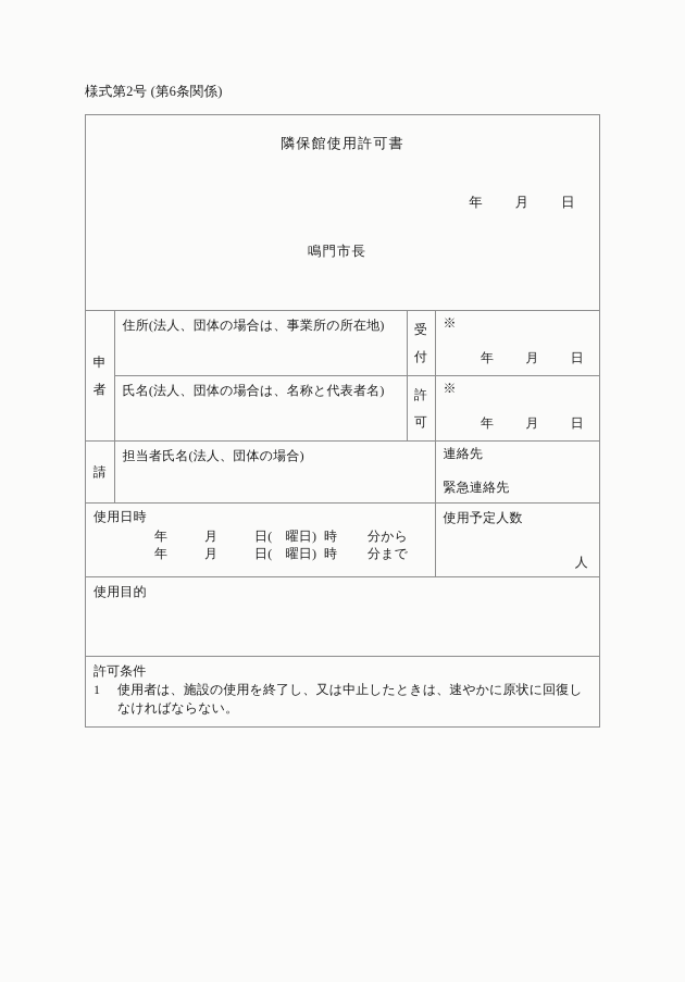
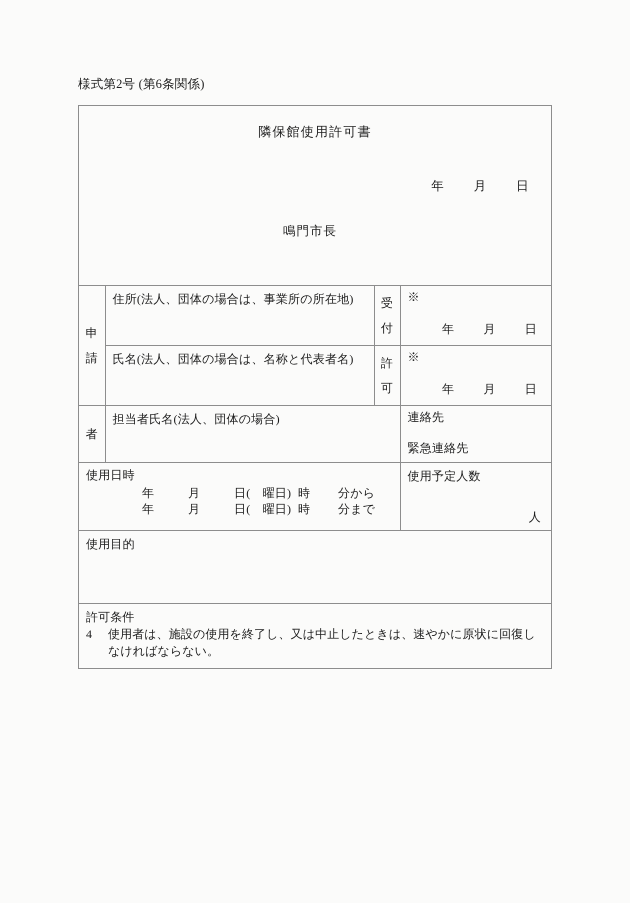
  様式第2号 (第6条関係)
  隣保館使用許可書
  年 月 日
  鳴門市長
- 申 者	住所(法人、団体の場合は、事業所の所在地)	受 付	※ 年 月 日
+ 申 請	住所(法人、団体の場合は、事業所の所在地)	受 付	※ 年 月 日
  氏名(法人、団体の場合は、名称と代表者名)	許 可	※ 年 月 日
- 請	担当者氏名(法人、団体の場合)	連絡先 緊急連絡先
+ 者	担当者氏名(法人、団体の場合)	連絡先 緊急連絡先
  使用日時 年 月 日( 曜日) 時 分から 年 月 日( 曜日) 時 分まで	使用予定人数 人
  使用目的
  許可条件
- 1
+ 4
  使用者は、施設の使用を終了し、又は中止したときは、速やかに原状に回復しなければならない。
